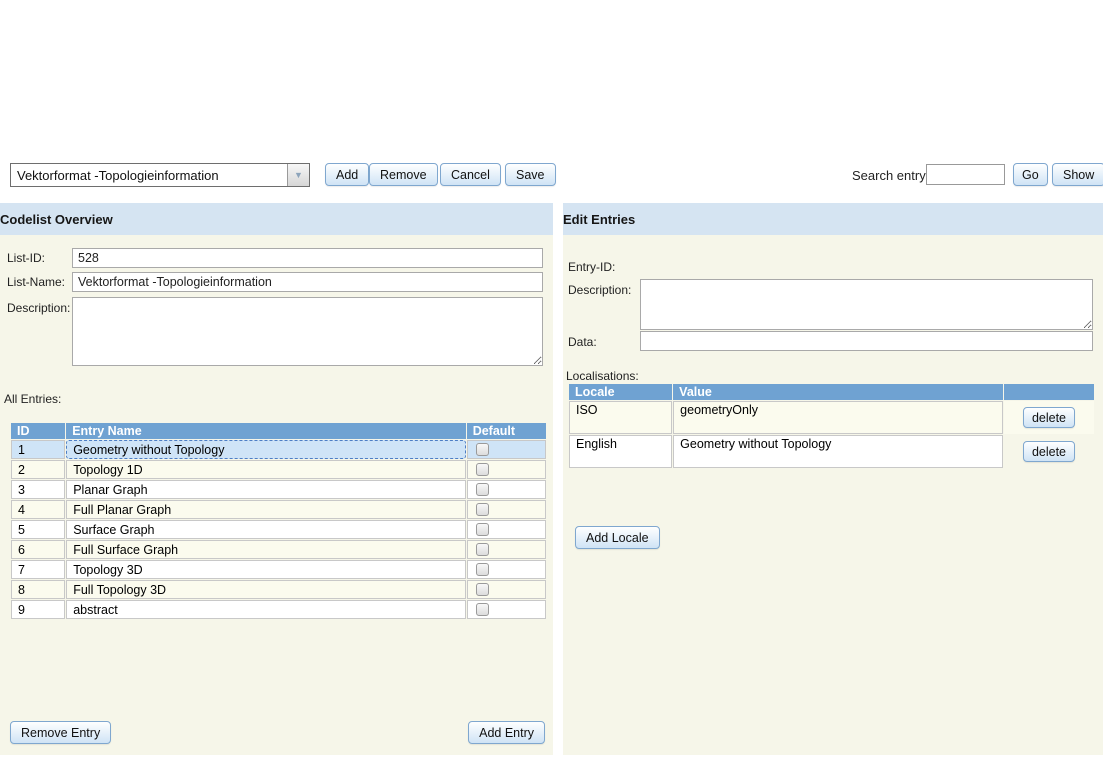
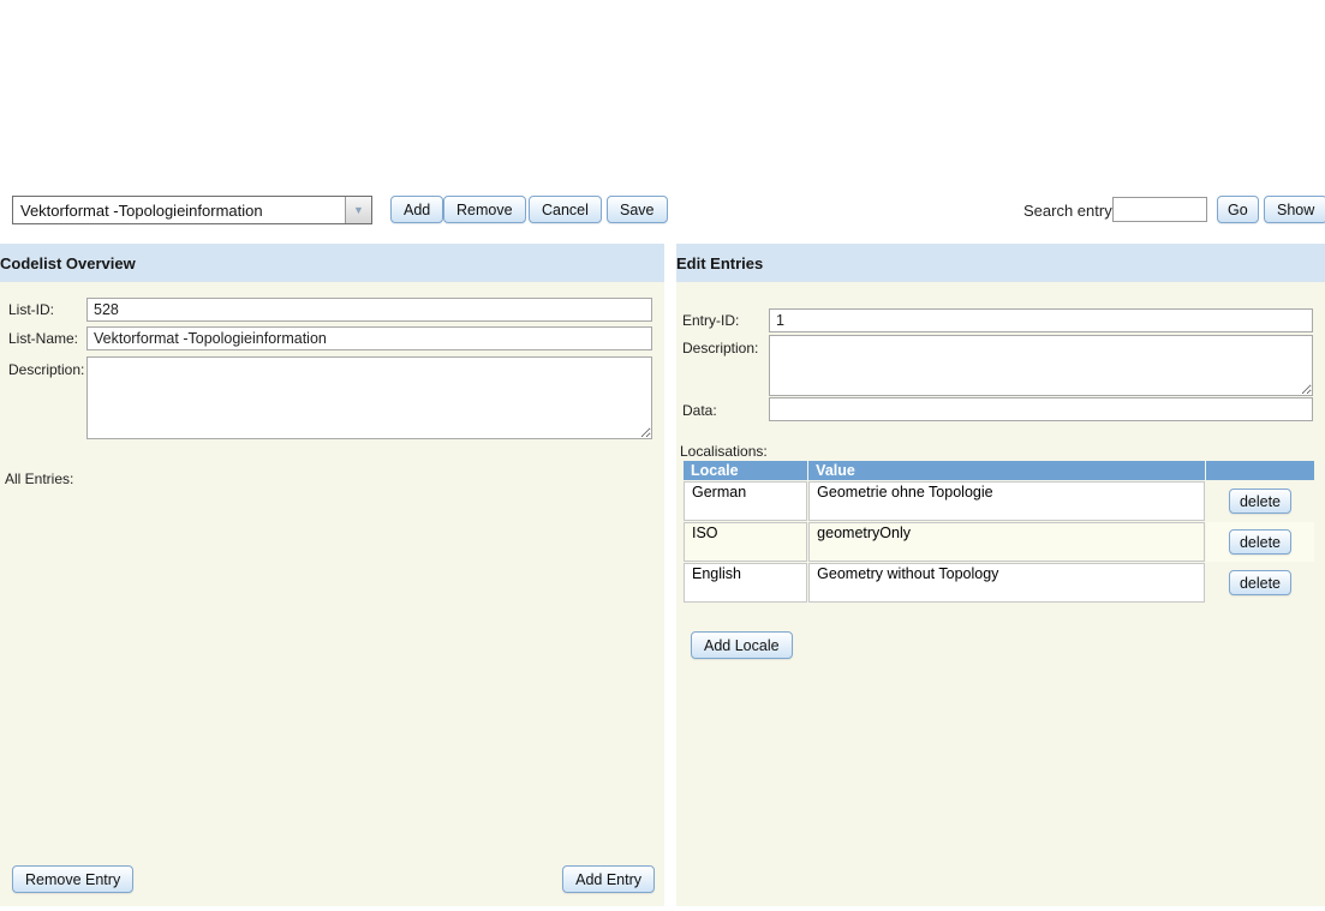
  Vektorformat -Topologieinformation
  ▼
  Add
  Remove
  Cancel
  Save
  Search entry
  Go
  Show
  Codelist Overview
  List-ID:
  528
  List-Name:
  Vektorformat -Topologieinformation
  Description:
  All Entries:
- ID	Entry Name	Default
- 1	Geometry without Topology
- 2	Topology 1D
- 3	Planar Graph
- 4	Full Planar Graph
- 5	Surface Graph
- 6	Full Surface Graph
- 7	Topology 3D
- 8	Full Topology 3D
- 9	abstract
  Remove Entry
  Add Entry
  Edit Entries
  Entry-ID:
+ 1
  Description:
  Data:
  Localisations:
  Locale	Value
+ German	Geometrie ohne Topologie	delete
  ISO	geometryOnly	delete
  English	Geometry without Topology	delete
  Add Locale
